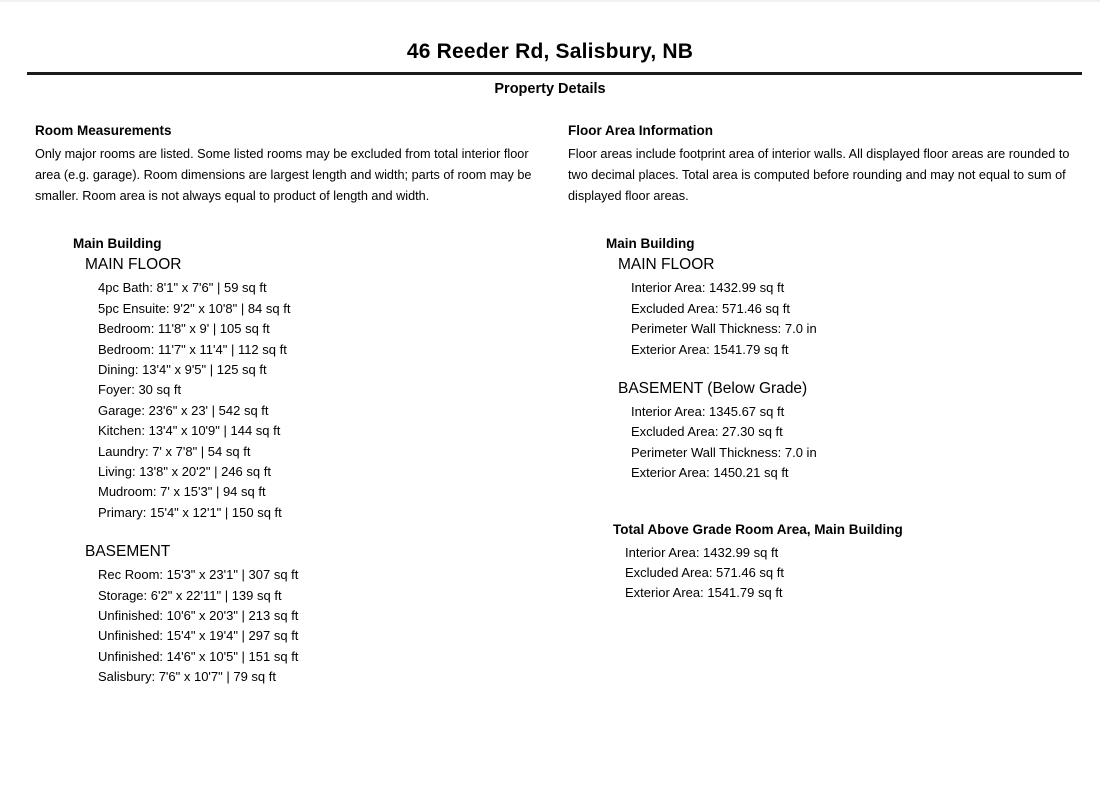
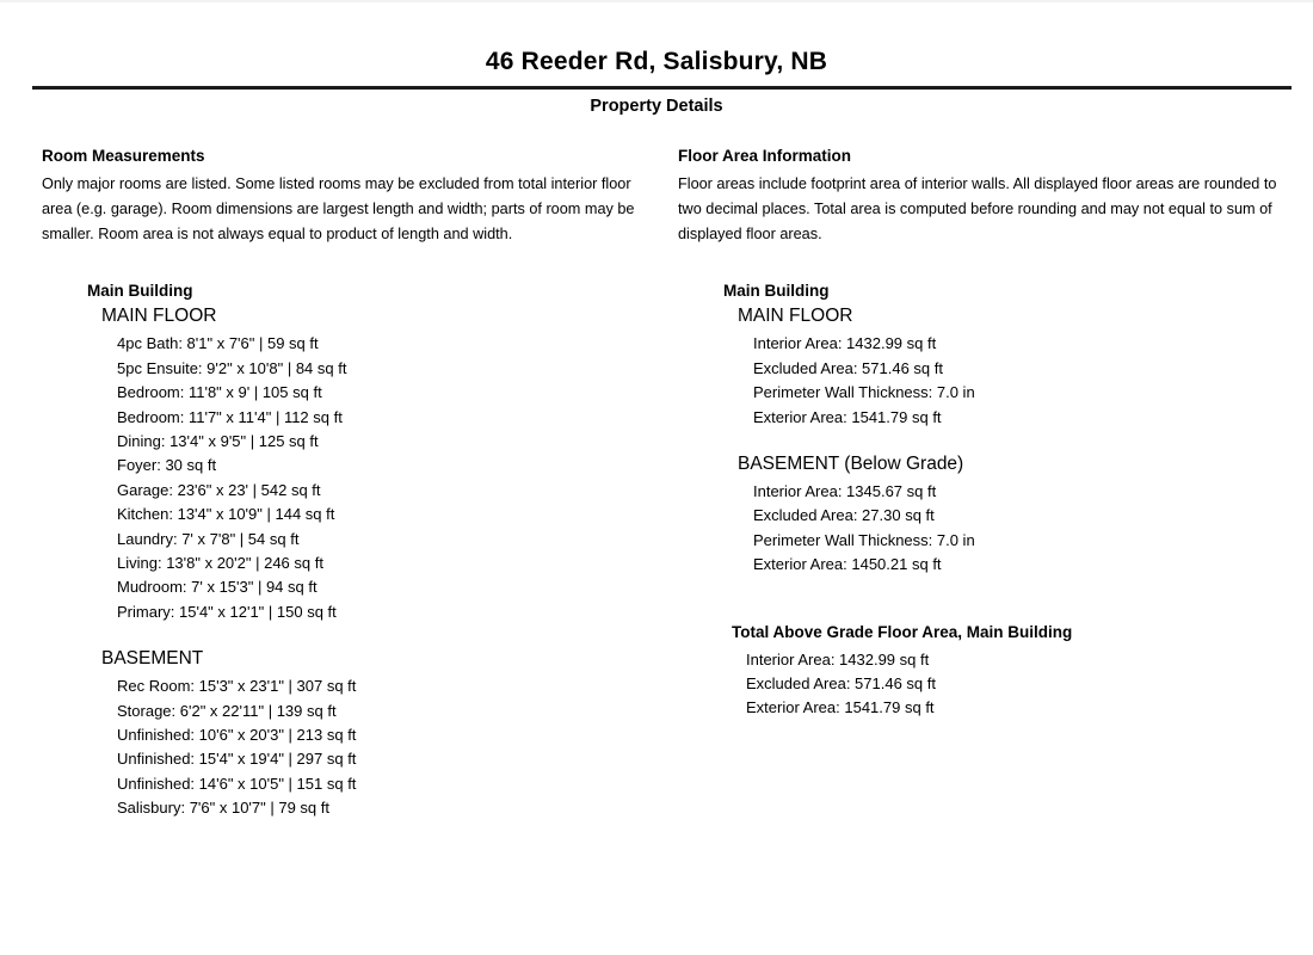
  46 Reeder Rd, Salisbury, NB
  Property Details
  Room Measurements
  Only major rooms are listed. Some listed rooms may be excluded from total interior floor area (e.g. garage). Room dimensions are largest length and width; parts of room may be smaller. Room area is not always equal to product of length and width.
  Main Building
  MAIN FLOOR
  4pc Bath: 8'1" x 7'6" | 59 sq ft
  5pc Ensuite: 9'2" x 10'8" | 84 sq ft
  Bedroom: 11'8" x 9' | 105 sq ft
  Bedroom: 11'7" x 11'4" | 112 sq ft
  Dining: 13'4" x 9'5" | 125 sq ft
  Foyer: 30 sq ft
  Garage: 23'6" x 23' | 542 sq ft
  Kitchen: 13'4" x 10'9" | 144 sq ft
  Laundry: 7' x 7'8" | 54 sq ft
  Living: 13'8" x 20'2" | 246 sq ft
  Mudroom: 7' x 15'3" | 94 sq ft
  Primary: 15'4" x 12'1" | 150 sq ft
  BASEMENT
  Rec Room: 15'3" x 23'1" | 307 sq ft
  Storage: 6'2" x 22'11" | 139 sq ft
  Unfinished: 10'6" x 20'3" | 213 sq ft
  Unfinished: 15'4" x 19'4" | 297 sq ft
  Unfinished: 14'6" x 10'5" | 151 sq ft
  Salisbury: 7'6" x 10'7" | 79 sq ft
  Floor Area Information
  Floor areas include footprint area of interior walls. All displayed floor areas are rounded to two decimal places. Total area is computed before rounding and may not equal to sum of displayed floor areas.
  Main Building
  MAIN FLOOR
  Interior Area: 1432.99 sq ft
  Excluded Area: 571.46 sq ft
  Perimeter Wall Thickness: 7.0 in
  Exterior Area: 1541.79 sq ft
  BASEMENT (Below Grade)
  Interior Area: 1345.67 sq ft
  Excluded Area: 27.30 sq ft
  Perimeter Wall Thickness: 7.0 in
  Exterior Area: 1450.21 sq ft
- Total Above Grade Room Area, Main Building
+ Total Above Grade Floor Area, Main Building
  Interior Area: 1432.99 sq ft
  Excluded Area: 571.46 sq ft
  Exterior Area: 1541.79 sq ft
